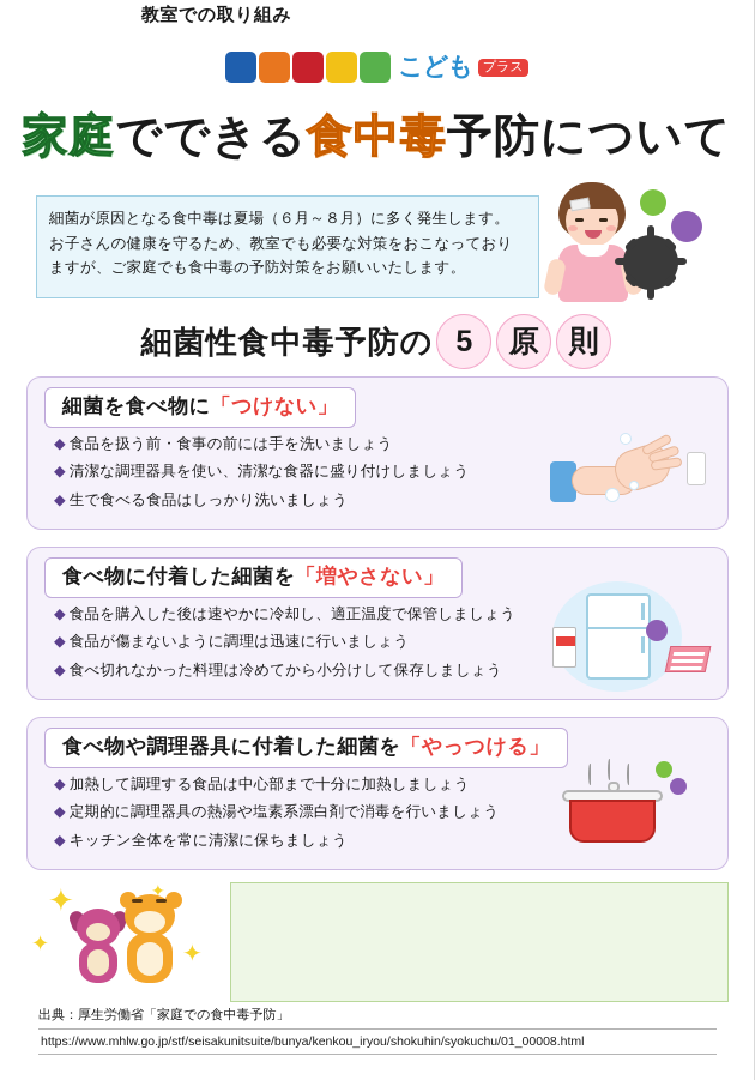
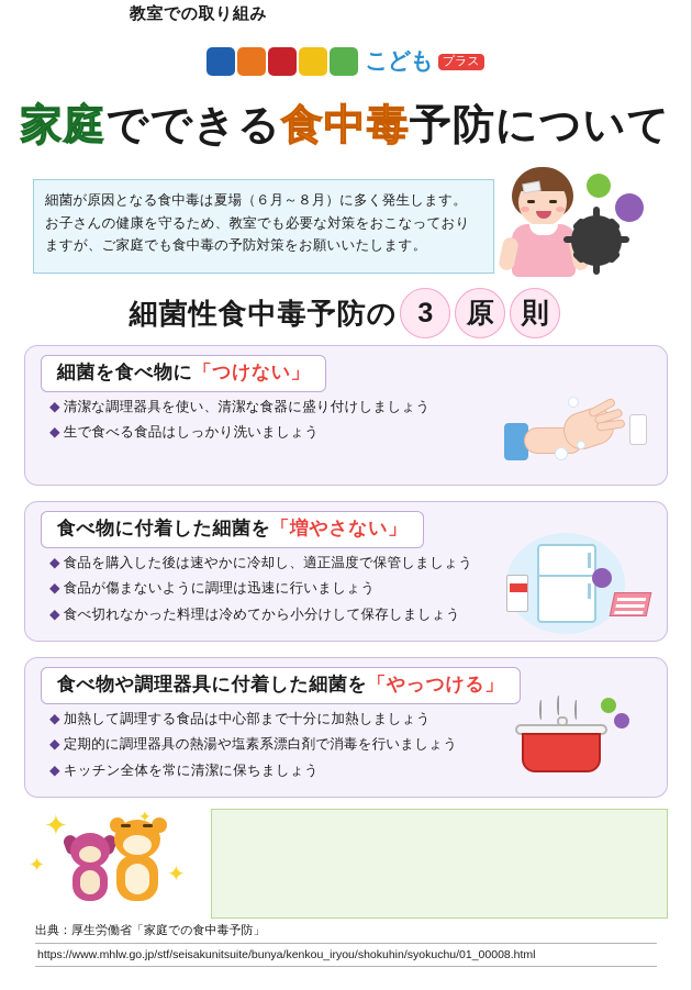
  こども
  プラス
  家庭でできる食中毒予防について
  細菌が原因となる食中毒は夏場（６月～８月）に多く発生します。
  お子さんの健康を守るため、教室でも必要な対策をおこなっており
  ますが、ご家庭でも食中毒の予防対策をお願いいたします。
  細菌性食中毒予防の
- 5
+ 3
  原
  則
  細菌を食べ物に「つけない」
- ◆ 食品を扱う前・食事の前には手を洗いましょう
  ◆ 清潔な調理器具を使い、清潔な食器に盛り付けしましょう
  ◆ 生で食べる食品はしっかり洗いましょう
  食べ物に付着した細菌を「増やさない」
  ◆ 食品を購入した後は速やかに冷却し、適正温度で保管しましょう
  ◆ 食品が傷まないように調理は迅速に行いましょう
  ◆ 食べ切れなかった料理は冷めてから小分けして保存しましょう
  食べ物や調理器具に付着した細菌を「やっつける」
  ◆ 加熱して調理する食品は中心部まで十分に加熱しましょう
  ◆ 定期的に調理器具の熱湯や塩素系漂白剤で消毒を行いましょう
  ◆ キッチン全体を常に清潔に保ちましょう
  教室での取り組み
  ✦
  ✦
  ✦
  ✦
  出典：厚生労働省「家庭での食中毒予防」
  https://www.mhlw.go.jp/stf/seisakunitsuite/bunya/kenkou_iryou/shokuhin/syokuchu/01_00008.html
